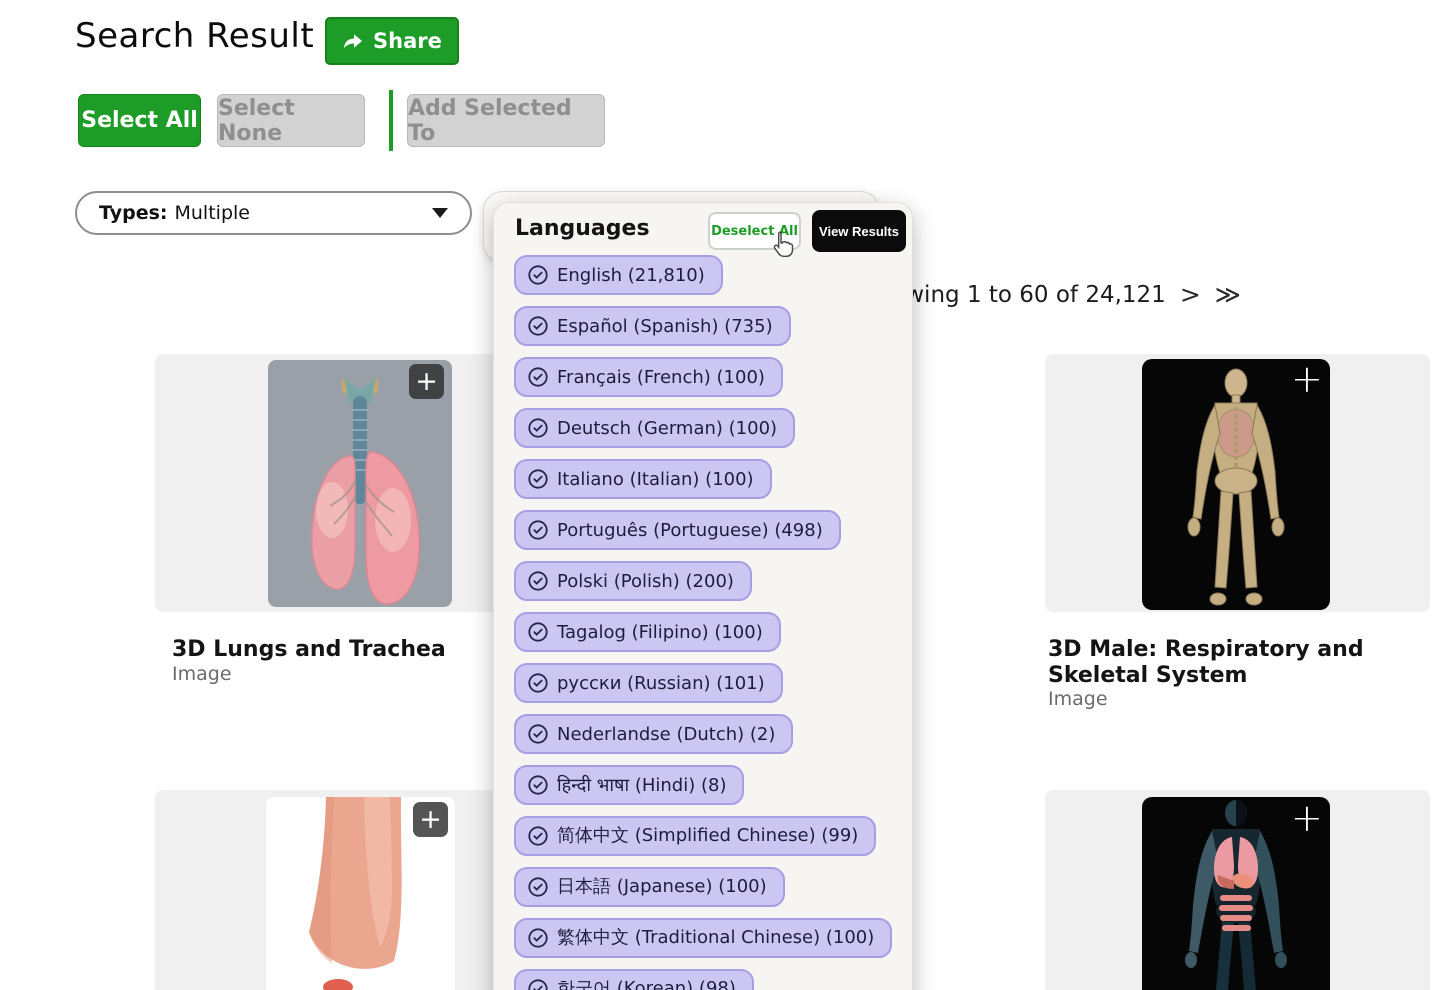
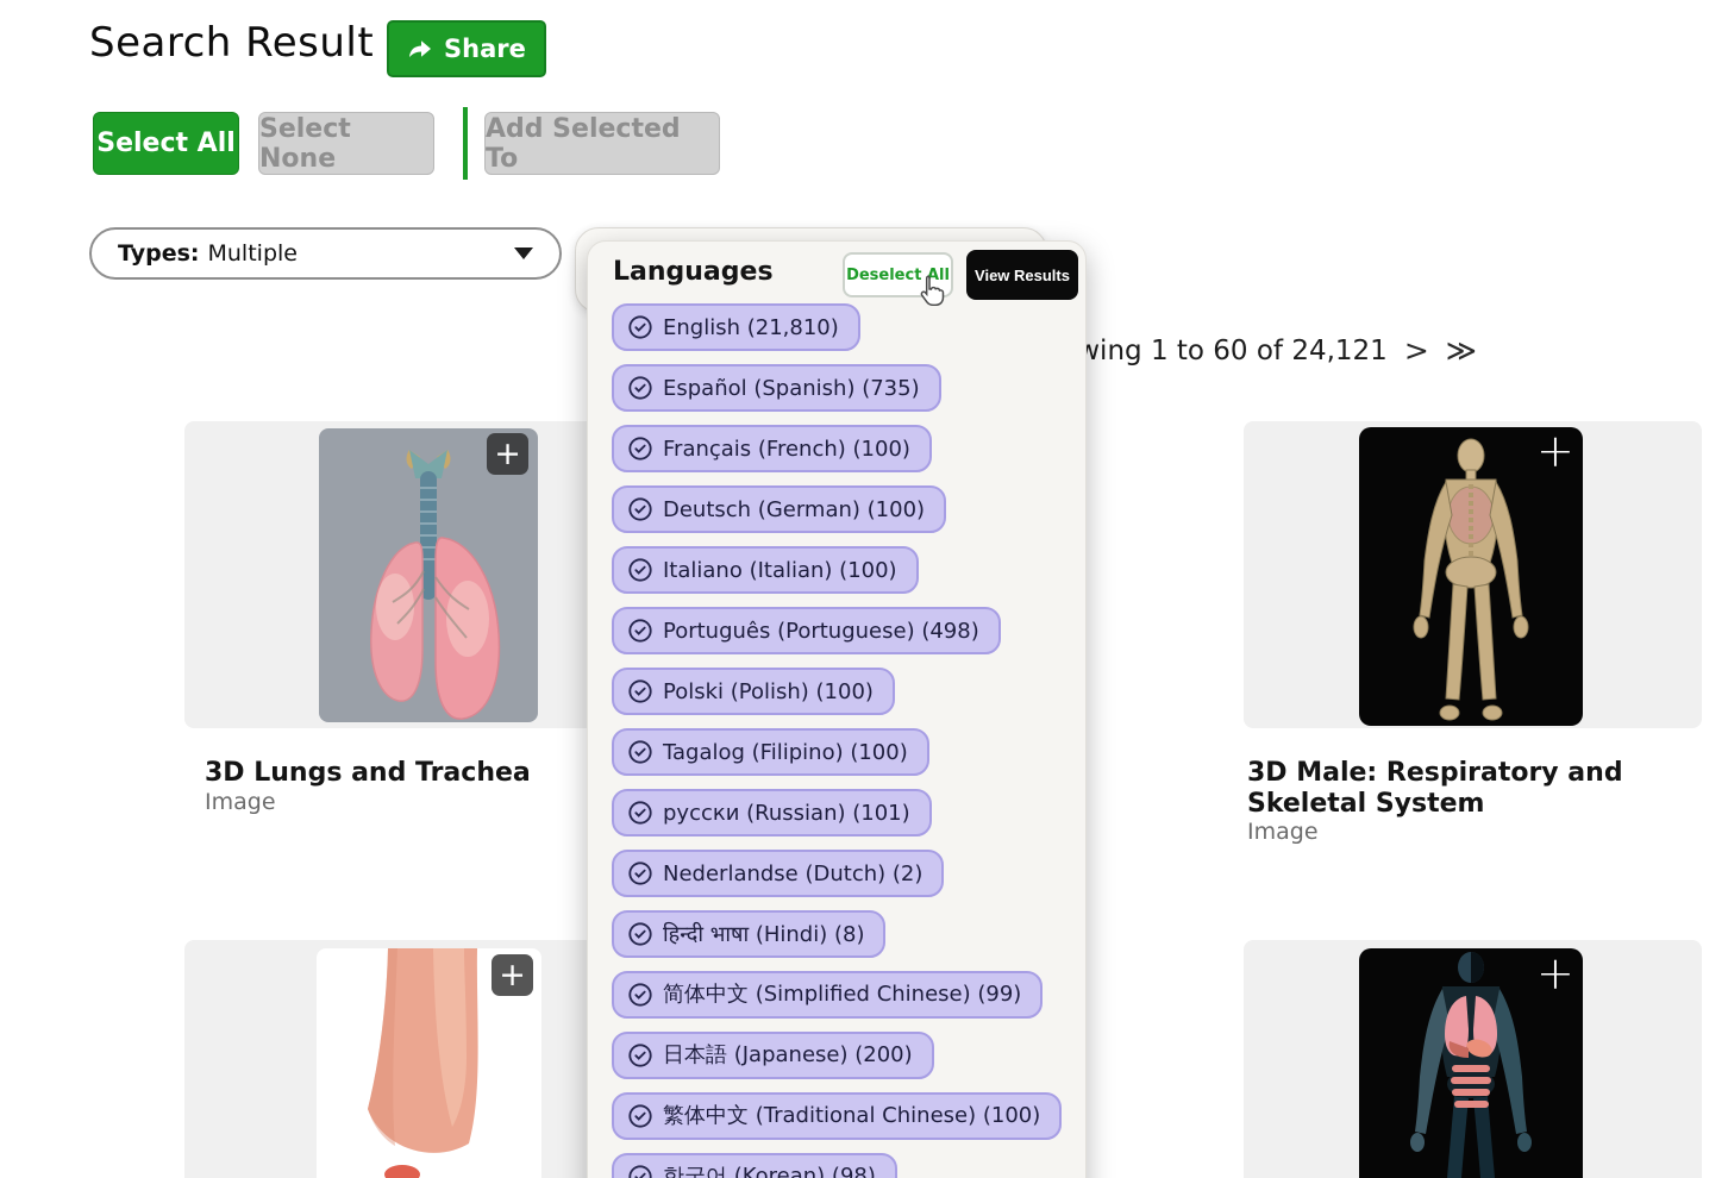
  Search Result
  Share
  Select All
  Select None
  Add Selected To
  Types:
  Multiple
  wing 1 to 60 of 24,121
  >
  ≫
  +
  +
  3D Lungs and Trachea
  Image
  3D Male: Respiratory and Skeletal System
  Image
  +
  +
  Languages
  Deselect All
  View Results
  English (21,810)
  Español (Spanish) (735)
  Français (French) (100)
  Deutsch (German) (100)
  Italiano (Italian) (100)
  Português (Portuguese) (498)
- Polski (Polish) (200)
+ Polski (Polish) (100)
  Tagalog (Filipino) (100)
  русски (Russian) (101)
  Nederlandse (Dutch) (2)
  हिन्दी भाषा (Hindi) (8)
  简体中文 (Simplified Chinese) (99)
- 日本語 (Japanese) (100)
+ 日本語 (Japanese) (200)
  繁体中文 (Traditional Chinese) (100)
  한국어 (Korean) (98)
